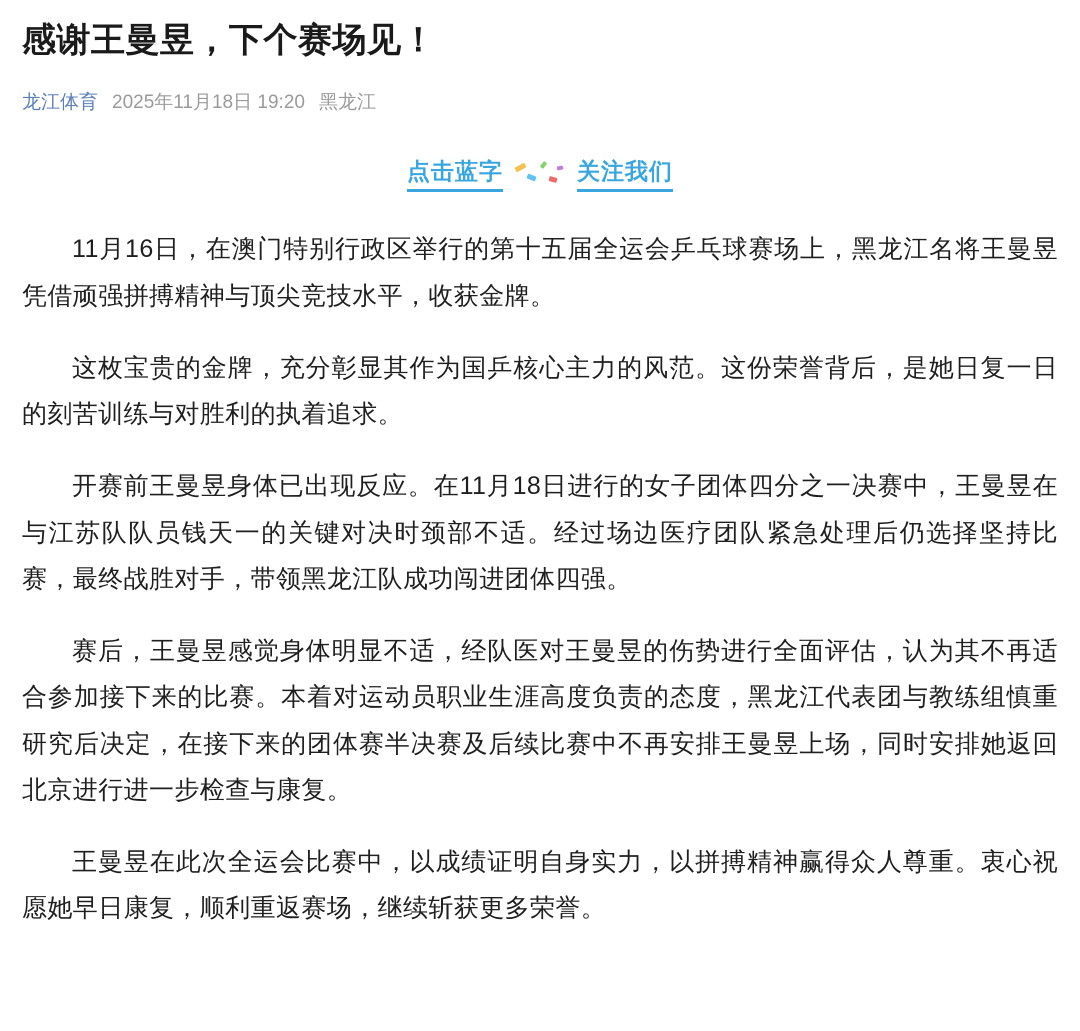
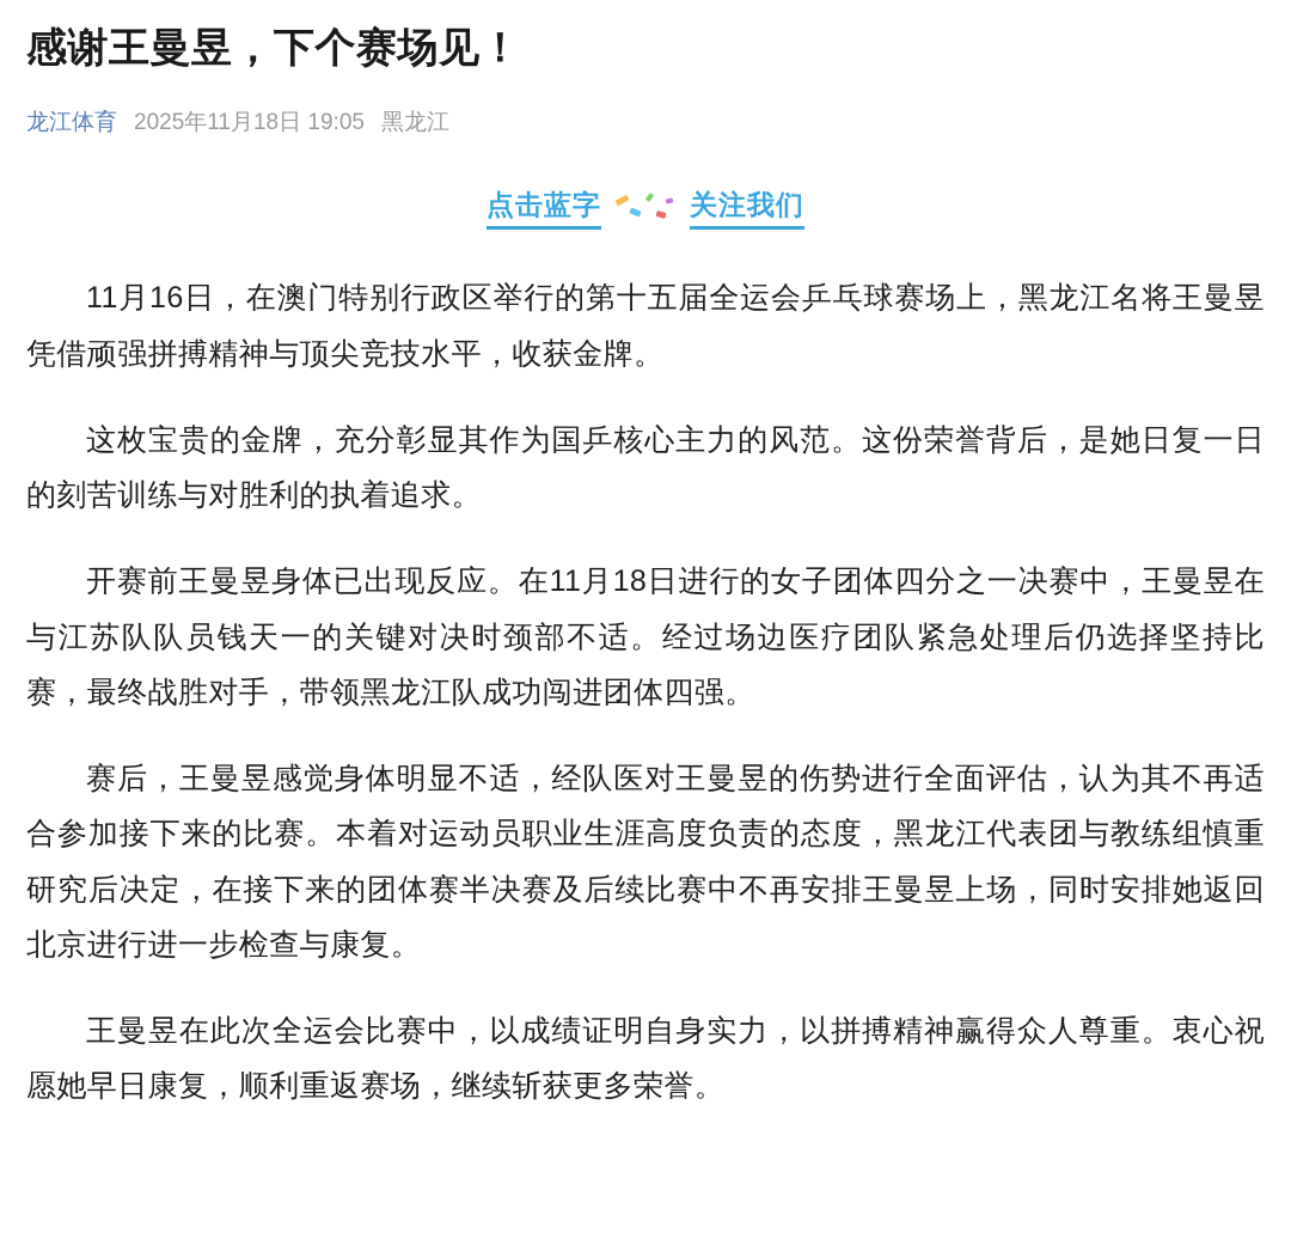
  感谢王曼昱，下个赛场见！
  龙江体育
- 2025年11月18日 19:20
+ 2025年11月18日 19:05
  黑龙江
  点击蓝字
  关注我们
  11月16日，在澳门特别行政区举行的第十五届全运会乒乓球赛场上，黑龙江名将王曼昱凭借顽强拼搏精神与顶尖竞技水平，收获金牌。
  这枚宝贵的金牌，充分彰显其作为国乒核心主力的风范。这份荣誉背后，是她日复一日的刻苦训练与对胜利的执着追求。
  开赛前王曼昱身体已出现反应。在11月18日进行的女子团体四分之一决赛中，王曼昱在与江苏队队员钱天一的关键对决时颈部不适。经过场边医疗团队紧急处理后仍选择坚持比赛，最终战胜对手，带领黑龙江队成功闯进团体四强。
  赛后，王曼昱感觉身体明显不适，经队医对王曼昱的伤势进行全面评估，认为其不再适合参加接下来的比赛。本着对运动员职业生涯高度负责的态度，黑龙江代表团与教练组慎重研究后决定，在接下来的团体赛半决赛及后续比赛中不再安排王曼昱上场，同时安排她返回北京进行进一步检查与康复。
  王曼昱在此次全运会比赛中，以成绩证明自身实力，以拼搏精神赢得众人尊重。衷心祝愿她早日康复，顺利重返赛场，继续斩获更多荣誉。
